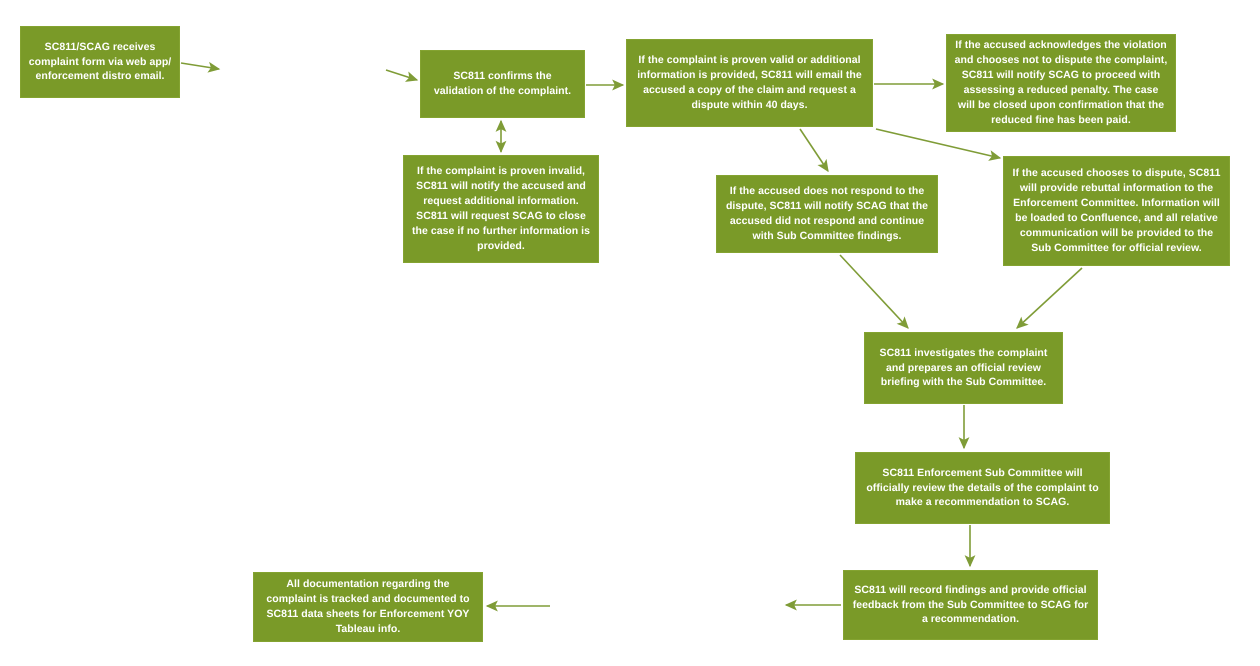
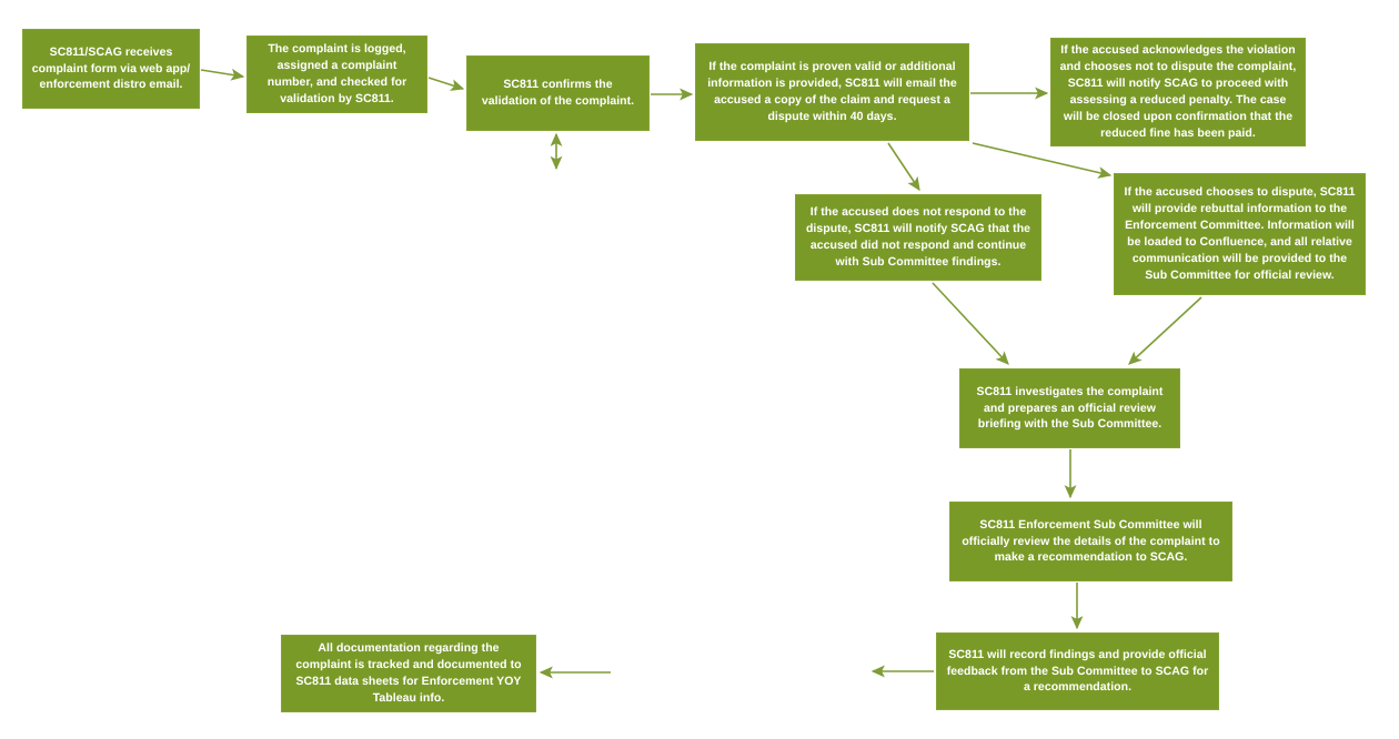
  SC811/SCAG receives complaint form via web app/ enforcement distro email.
+ The complaint is logged, assigned a complaint number, and checked for validation by SC811.
  SC811 confirms the validation of the complaint.
  If the complaint is proven valid or additional information is provided, SC811 will email the accused a copy of the claim and request a dispute within 40 days.
  If the accused acknowledges the violation and chooses not to dispute the complaint, SC811 will notify SCAG to proceed with assessing a reduced penalty. The case will be closed upon confirmation that the reduced fine has been paid.
- If the complaint is proven invalid, SC811 will notify the accused and request additional information. SC811 will request SCAG to close the case if no further information is provided.
  If the accused does not respond to the dispute, SC811 will notify SCAG that the accused did not respond and continue with Sub Committee findings.
  If the accused chooses to dispute, SC811 will provide rebuttal information to the Enforcement Committee. Information will be loaded to Confluence, and all relative communication will be provided to the Sub Committee for official review.
  SC811 investigates the complaint and prepares an official review briefing with the Sub Committee.
  SC811 Enforcement Sub Committee will officially review the details of the complaint to make a recommendation to SCAG.
  SC811 will record findings and provide official feedback from the Sub Committee to SCAG for a recommendation.
  All documentation regarding the complaint is tracked and documented to SC811 data sheets for Enforcement YOY Tableau info.
